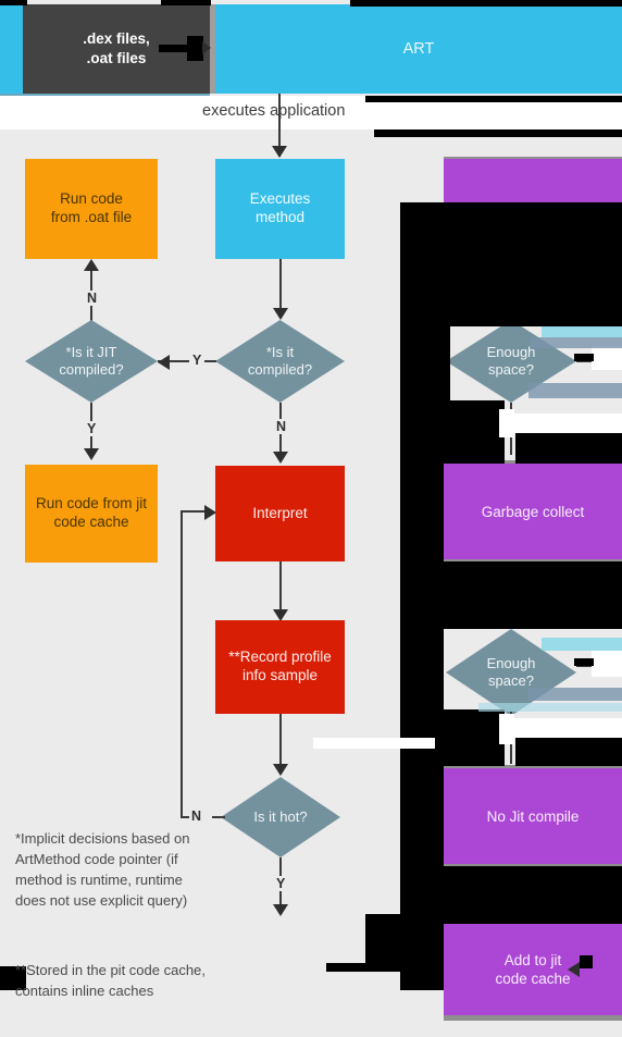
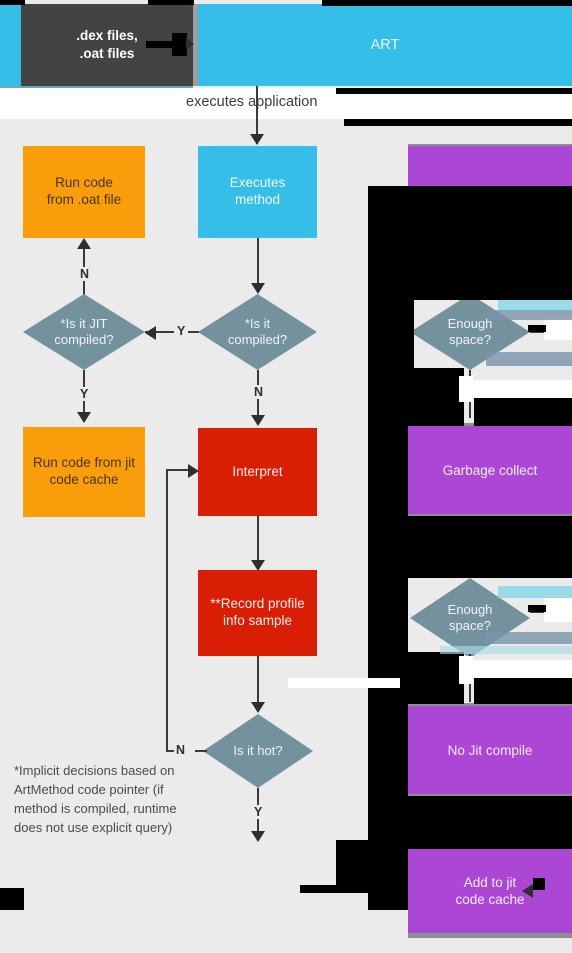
  .dex files,
  .oat files
  ART
  executes application
  Run code
  from .oat file
  N
  *Is it JIT
  compiled?
  Y
  Run code from jit
  code cache
  Executes method
  *Is it
  compiled?
  Y
  N
  Interpret
  **Record profile
  info sample
  Is it hot?
  N
  Y
  Enough
  space?
  Garbage collect
  Enough
  space?
  No Jit compile
  Add to jit
  code cache
- *Implicit decisions based on ArtMethod code pointer (if method is runtime, runtime does not use explicit query)
+ *Implicit decisions based on ArtMethod code pointer (if method is compiled, runtime does not use explicit query)
- **Stored in the pit code cache, contains inline caches
